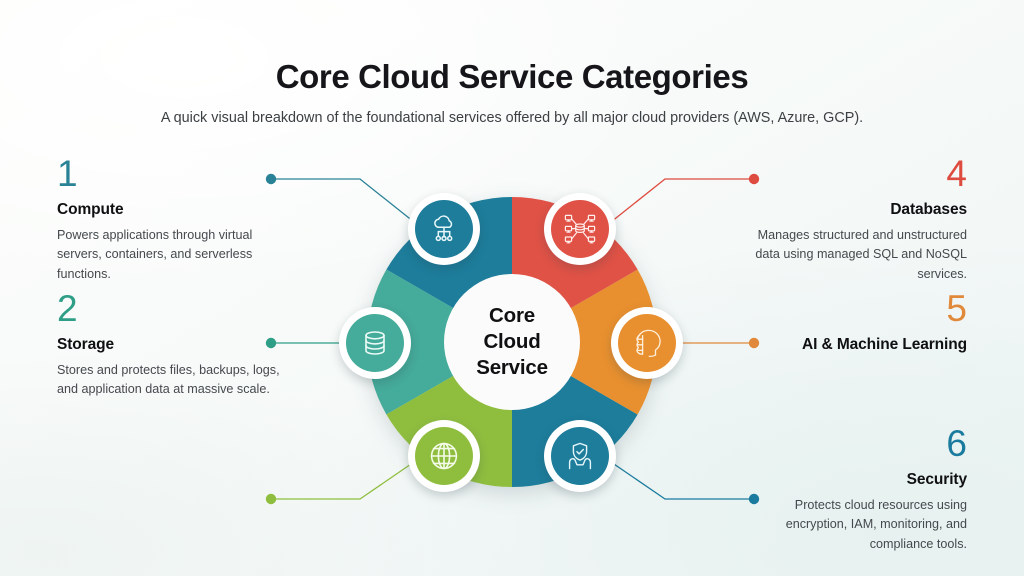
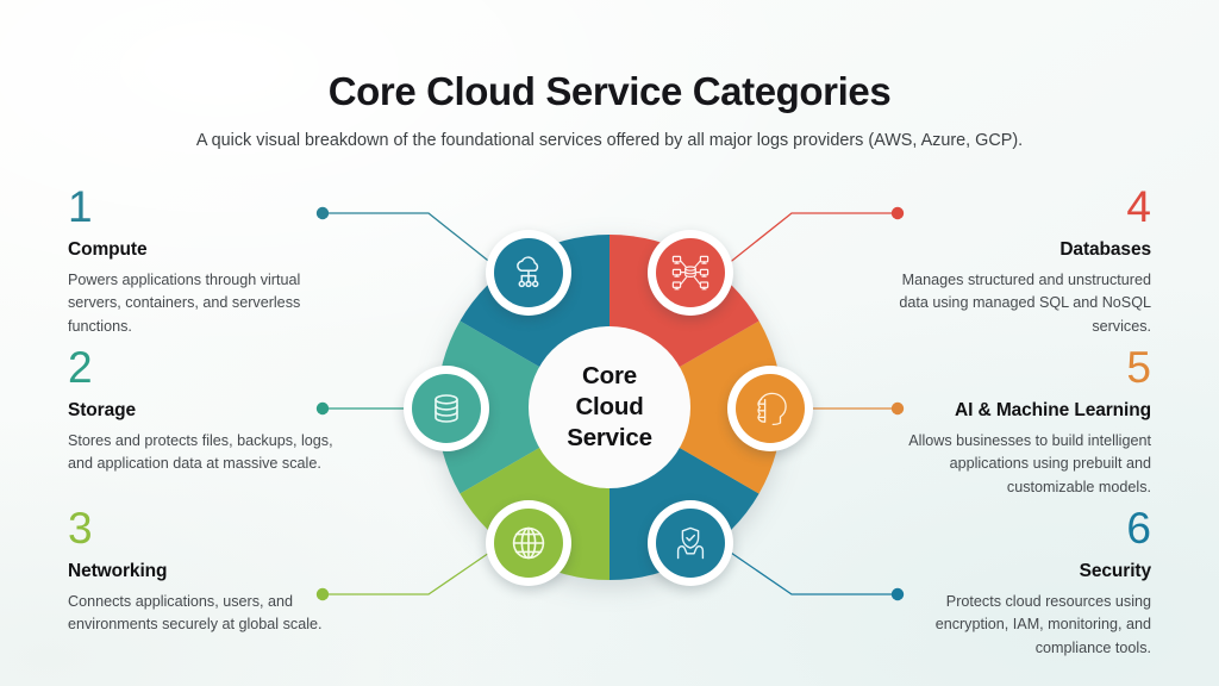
  Core Cloud Service Categories
- A quick visual breakdown of the foundational services offered by all major cloud providers (AWS, Azure, GCP).
+ A quick visual breakdown of the foundational services offered by all major logs providers (AWS, Azure, GCP).
  Core
  Cloud
  Service
  1
  Compute
  Powers applications through virtual servers, containers, and serverless functions.
  2
  Storage
  Stores and protects files, backups, logs, and application data at massive scale.
+ 3
+ Networking
+ Connects applications, users, and environments securely at global scale.
  4
  Databases
  Manages structured and unstructured data using managed SQL and NoSQL services.
  5
  AI & Machine Learning
+ Allows businesses to build intelligent applications using prebuilt and customizable models.
  6
  Security
  Protects cloud resources using encryption, IAM, monitoring, and compliance tools.
